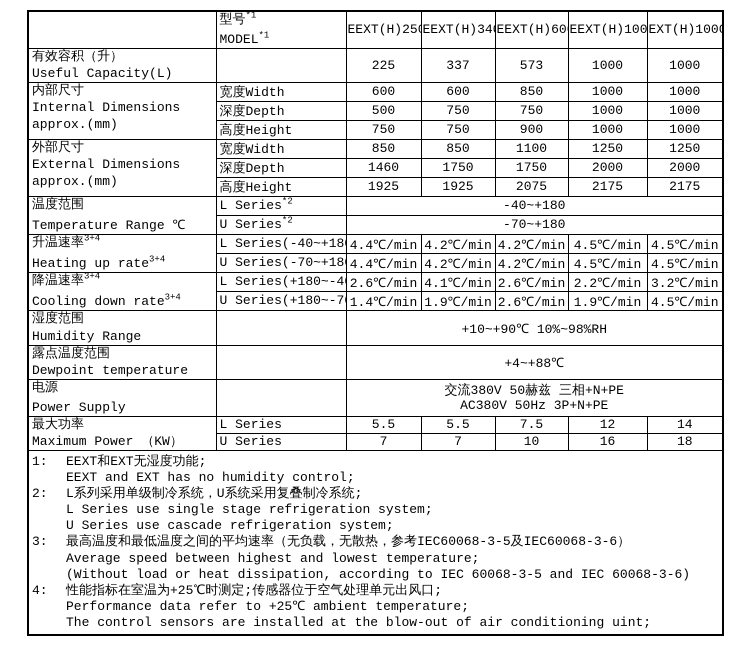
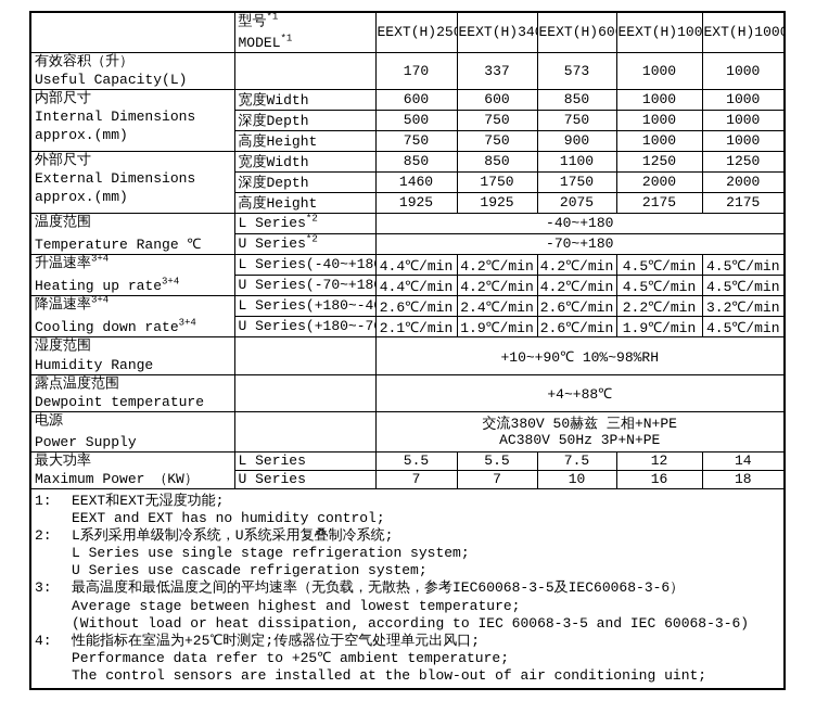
  	型号*1 MODEL*1	EEXT(H)25	EEXT(H)34	EEXT(H)60	EEXT(H)100	EXT(H)1000
- 有效容积（升） Useful Capacity(L)		225	337	573	1000	1000
+ 有效容积（升） Useful Capacity(L)		170	337	573	1000	1000
  内部尺寸 Internal Dimensions approx.(mm)	宽度Width	600	600	850	1000	1000
  深度Depth	500	750	750	1000	1000
  高度Height	750	750	900	1000	1000
  外部尺寸 External Dimensions approx.(mm)	宽度Width	850	850	1100	1250	1250
  深度Depth	1460	1750	1750	2000	2000
  高度Height	1925	1925	2075	2175	2175
  温度范围 Temperature Range ℃	L Series*2	-40~+180
  U Series*2	-70~+180
  升温速率3+4 Heating up rate3+4	L Series(-40~+18	4.4℃/min	4.2℃/min	4.2℃/min	4.5℃/min	4.5℃/min
  U Series(-70~+18	4.4℃/min	4.2℃/min	4.2℃/min	4.5℃/min	4.5℃/min
- 降温速率3+4 Cooling down rate3+4	L Series(+180~-4	2.6℃/min	4.1℃/min	2.6℃/min	2.2℃/min	3.2℃/min
+ 降温速率3+4 Cooling down rate3+4	L Series(+180~-4	2.6℃/min	2.4℃/min	2.6℃/min	2.2℃/min	3.2℃/min
- U Series(+180~-7	1.4℃/min	1.9℃/min	2.6℃/min	1.9℃/min	4.5℃/min
+ U Series(+180~-7	2.1℃/min	1.9℃/min	2.6℃/min	1.9℃/min	4.5℃/min
  湿度范围 Humidity Range		+10~+90℃ 10%~98%RH
  露点温度范围 Dewpoint temperature		+4~+88℃
  电源 Power Supply		交流380V 50赫兹 三相+N+PE AC380V 50Hz 3P+N+PE
  最大功率 Maximum Power （KW）	L Series	5.5	5.5	7.5	12	14
  U Series	7	7	10	16	18
- 1: EEXT和EXT无湿度功能; EEXT and EXT has no humidity control; 2: L系列采用单级制冷系统，U系统采用复叠制冷系统; L Series use single stage refrigeration system; U Series use cascade refrigeration system; 3: 最高温度和最低温度之间的平均速率（无负载，无散热，参考IEC60068-3-5及IEC60068-3-6） Average speed between highest and lowest temperature; (Without load or heat dissipation, according to IEC 60068-3-5 and IEC 60068-3-6) 4: 性能指标在室温为+25℃时测定;传感器位于空气处理单元出风口; Performance data refer to +25℃ ambient temperature; The control sensors are installed at the blow-out of air conditioning uint;
+ 1: EEXT和EXT无湿度功能; EEXT and EXT has no humidity control; 2: L系列采用单级制冷系统，U系统采用复叠制冷系统; L Series use single stage refrigeration system; U Series use cascade refrigeration system; 3: 最高温度和最低温度之间的平均速率（无负载，无散热，参考IEC60068-3-5及IEC60068-3-6） Average stage between highest and lowest temperature; (Without load or heat dissipation, according to IEC 60068-3-5 and IEC 60068-3-6) 4: 性能指标在室温为+25℃时测定;传感器位于空气处理单元出风口; Performance data refer to +25℃ ambient temperature; The control sensors are installed at the blow-out of air conditioning uint;
